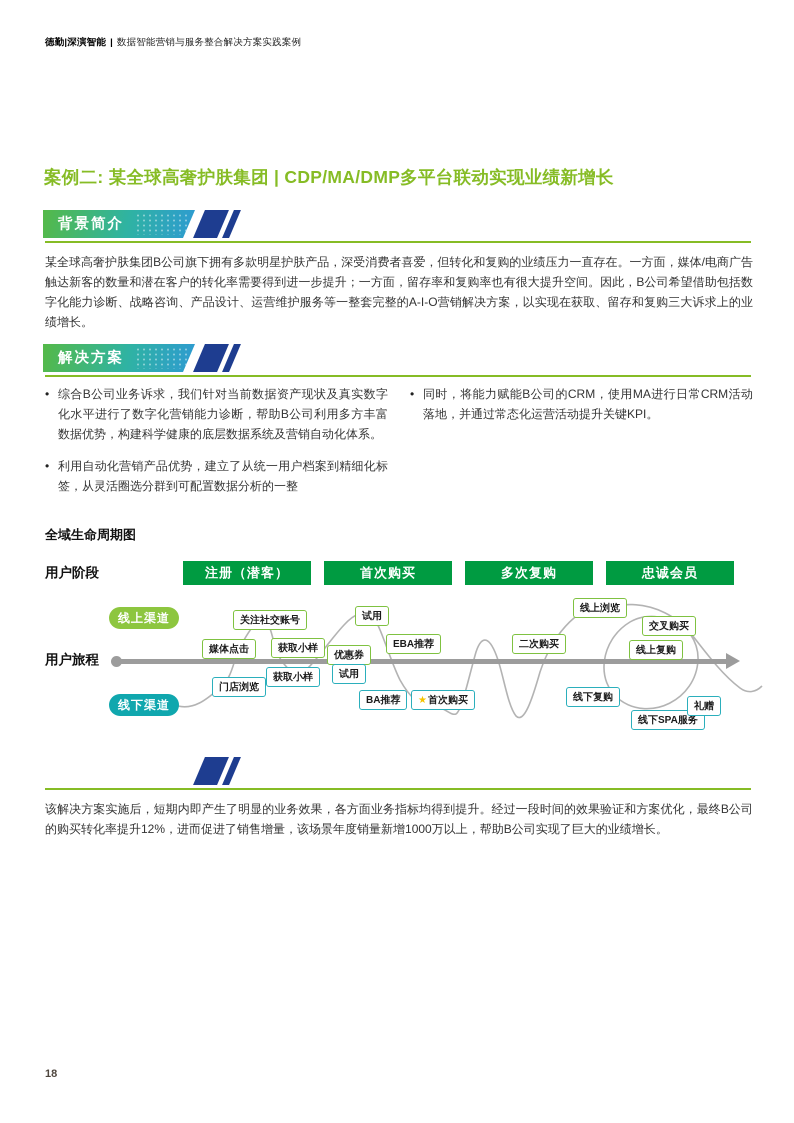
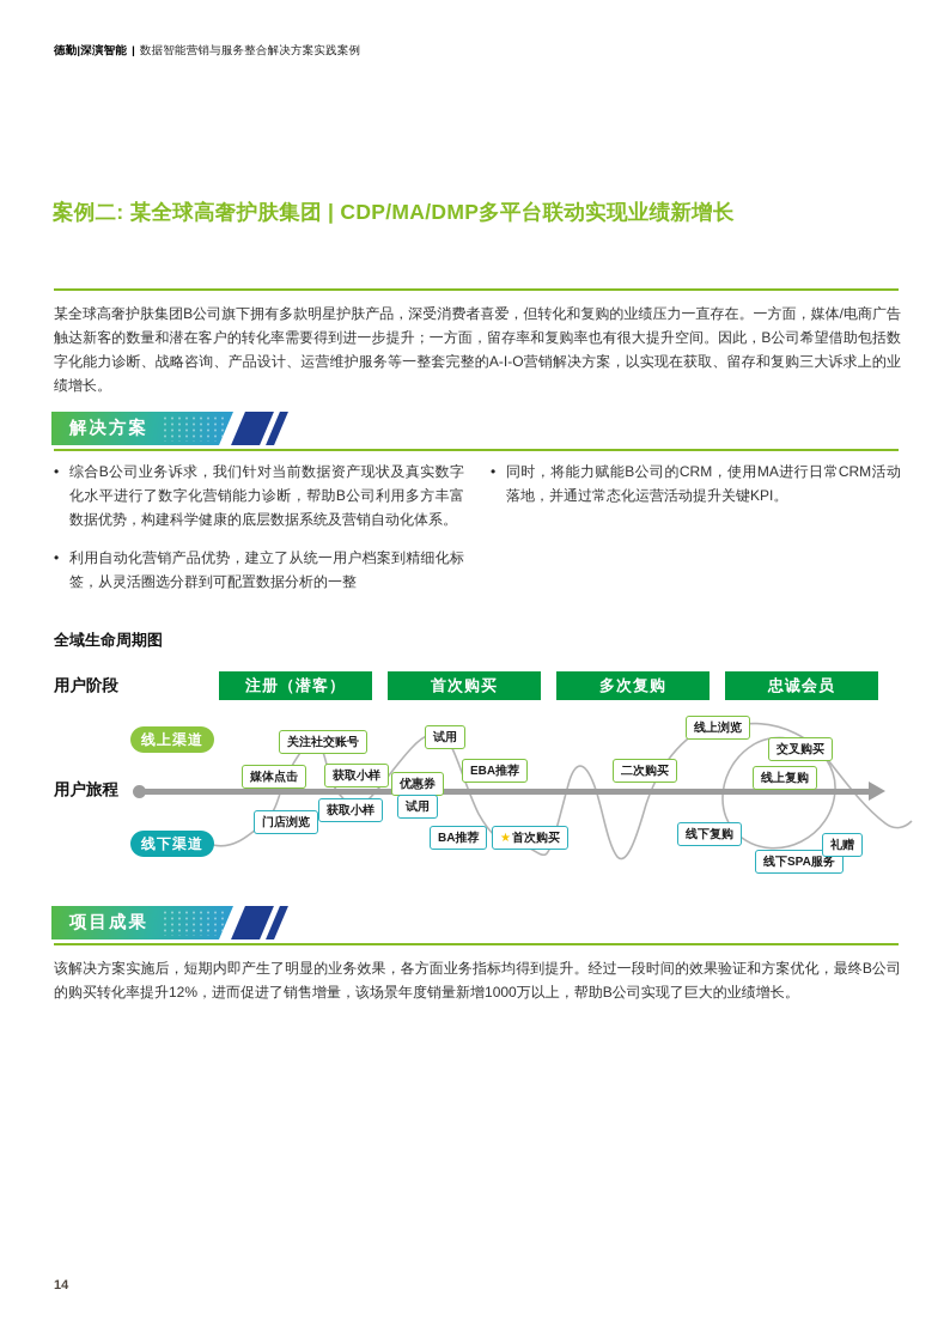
  德勤|深演智能 | 数据智能营销与服务整合解决方案实践案例
  案例二: 某全球高奢护肤集团 | CDP/MA/DMP多平台联动实现业绩新增长
- 背景简介
  某全球高奢护肤集团B公司旗下拥有多款明星护肤产品，深受消费者喜爱，但转化和复购的业绩压力一直存在。一方面，媒体/电商广告触达新客的数量和潜在客户的转化率需要得到进一步提升；一方面，留存率和复购率也有很大提升空间。因此，B公司希望借助包括数字化能力诊断、战略咨询、产品设计、运营维护服务等一整套完整的A-I-O营销解决方案，以实现在获取、留存和复购三大诉求上的业绩增长。
  解决方案
  综合B公司业务诉求，我们针对当前数据资产现状及真实数字化水平进行了数字化营销能力诊断，帮助B公司利用多方丰富数据优势，构建科学健康的底层数据系统及营销自动化体系。
  利用自动化营销产品优势，建立了从统一用户档案到精细化标签，从灵活圈选分群到可配置数据分析的一整
  同时，将能力赋能B公司的CRM，使用MA进行日常CRM活动落地，并通过常态化运营活动提升关键KPI。
  全域生命周期图
  用户阶段
  注册（潜客）
  首次购买
  多次复购
  忠诚会员
  线上渠道
  线下渠道
  用户旅程
  媒体点击
  关注社交账号
  获取小样
  优惠券
  试用
  EBA推荐
  二次购买
  线上浏览
  交叉购买
  线上复购
  门店浏览
  获取小样
  试用
  BA推荐
  ★首次购买
  线下复购
  线下SPA服务
  礼赠
+ 项目成果
  该解决方案实施后，短期内即产生了明显的业务效果，各方面业务指标均得到提升。经过一段时间的效果验证和方案优化，最终B公司的购买转化率提升12%，进而促进了销售增量，该场景年度销量新增1000万以上，帮助B公司实现了巨大的业绩增长。
- 18
+ 14
